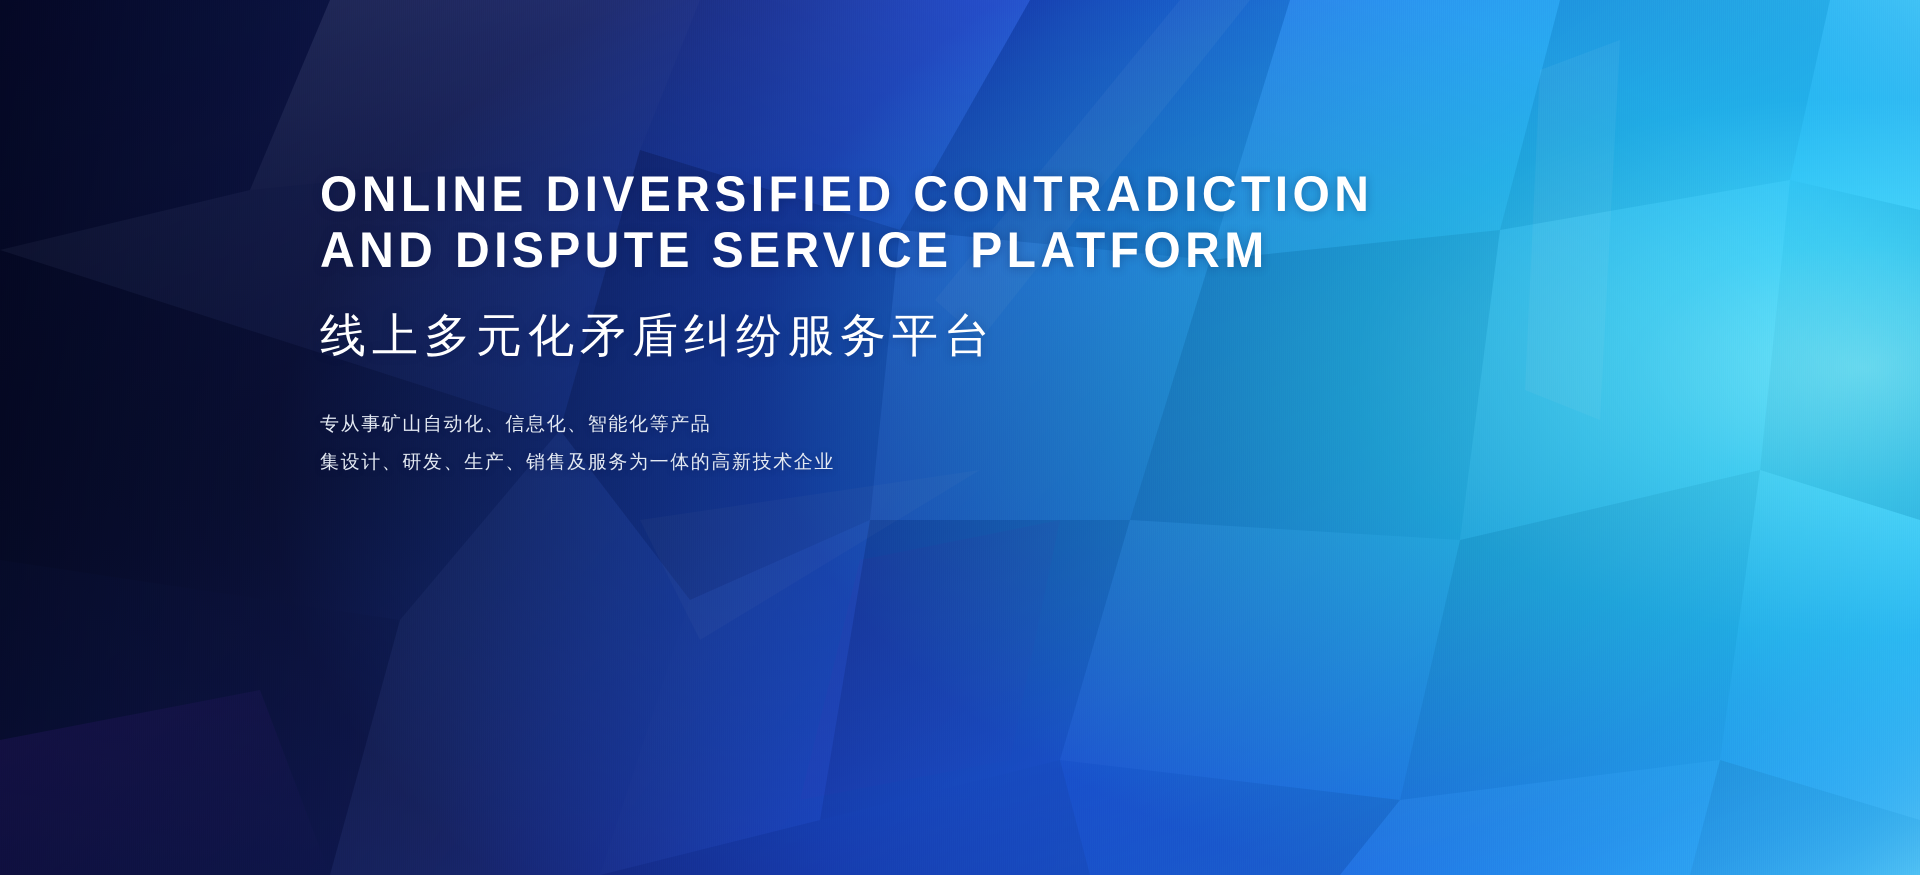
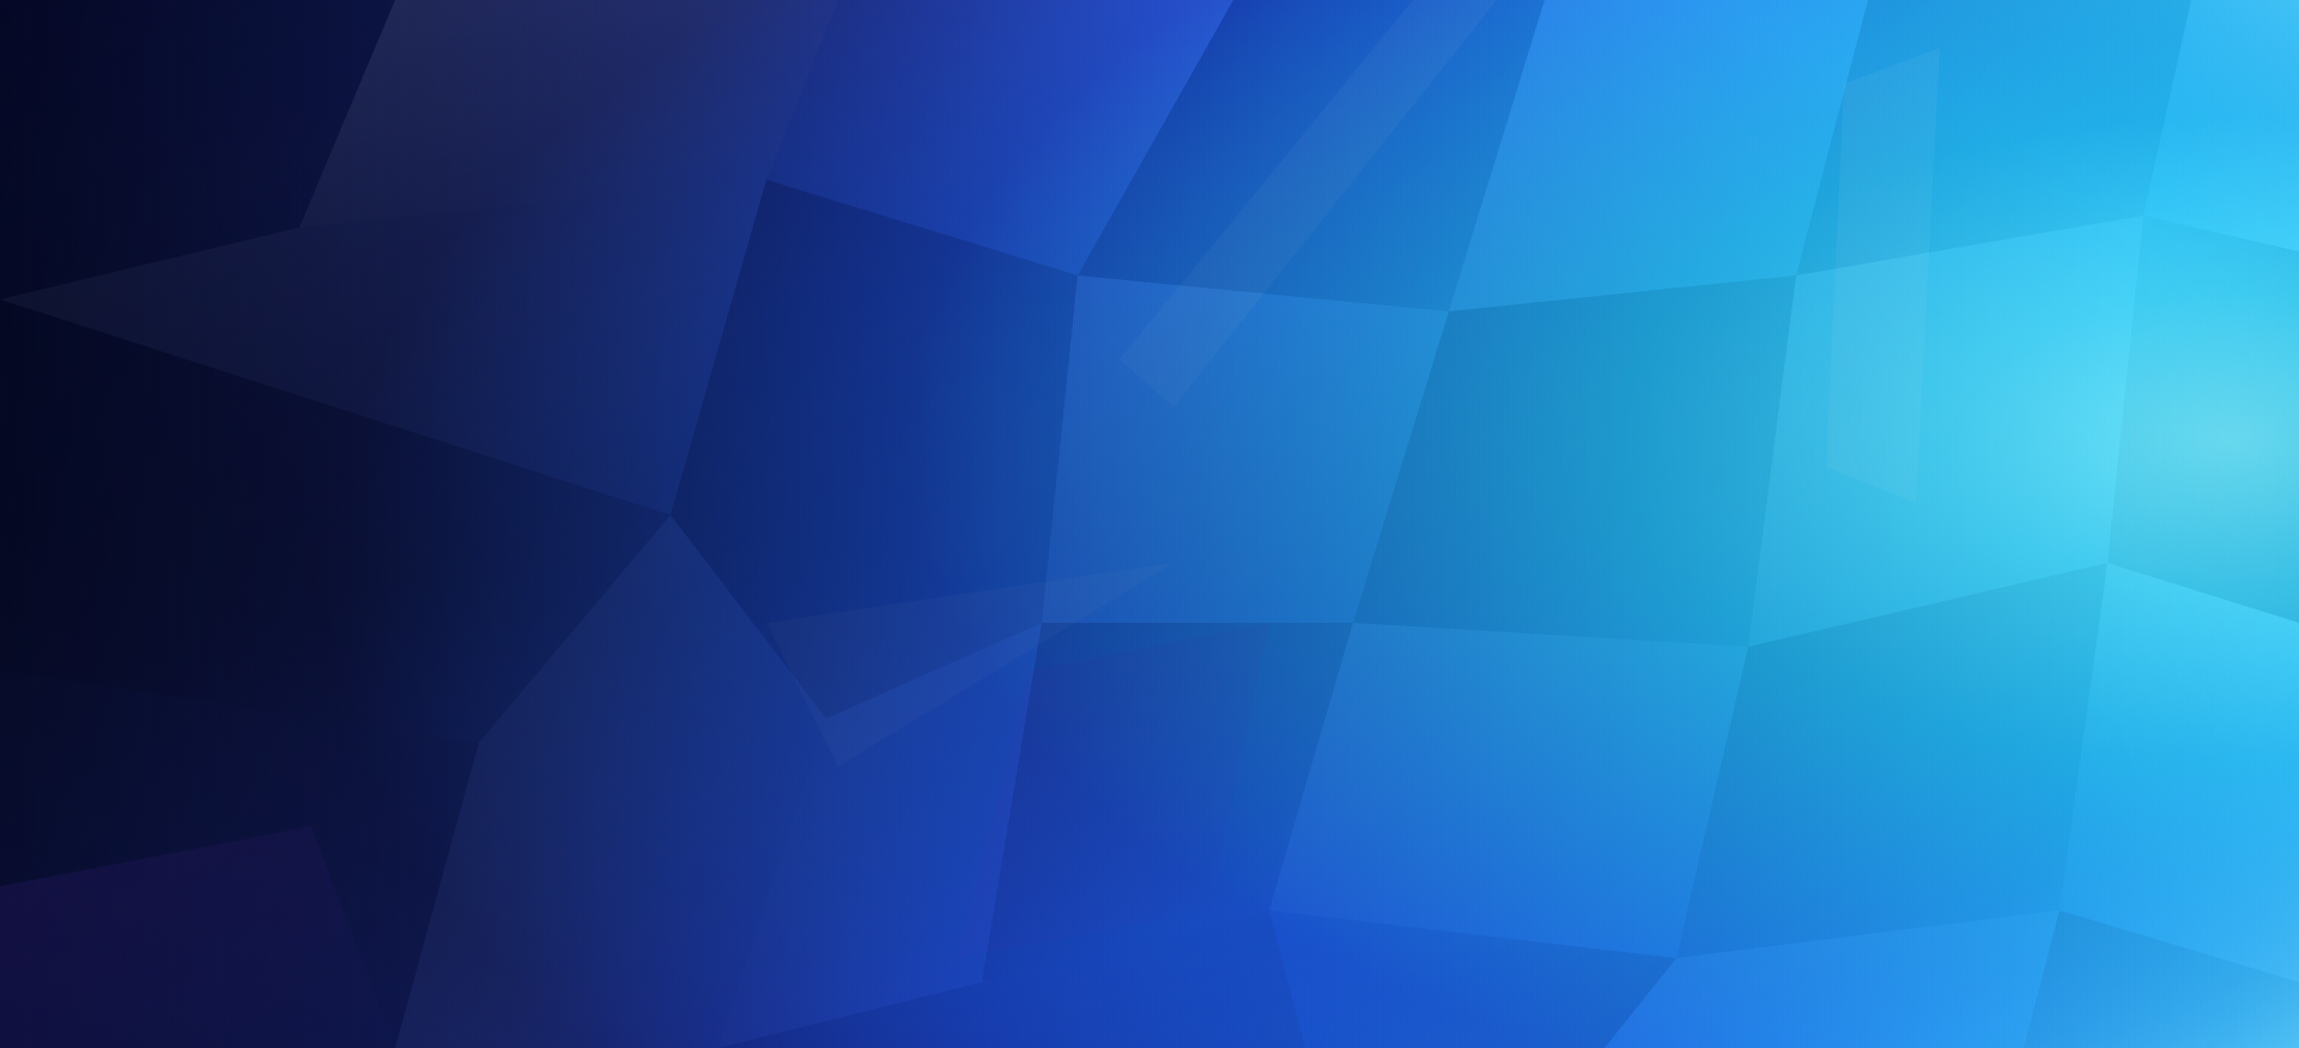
- ONLINE DIVERSIFIED CONTRADICTION
- AND DISPUTE SERVICE PLATFORM
- 线上多元化矛盾纠纷服务平台
- 专从事矿山自动化、信息化、智能化等产品
- 集设计、研发、生产、销售及服务为一体的高新技术企业
